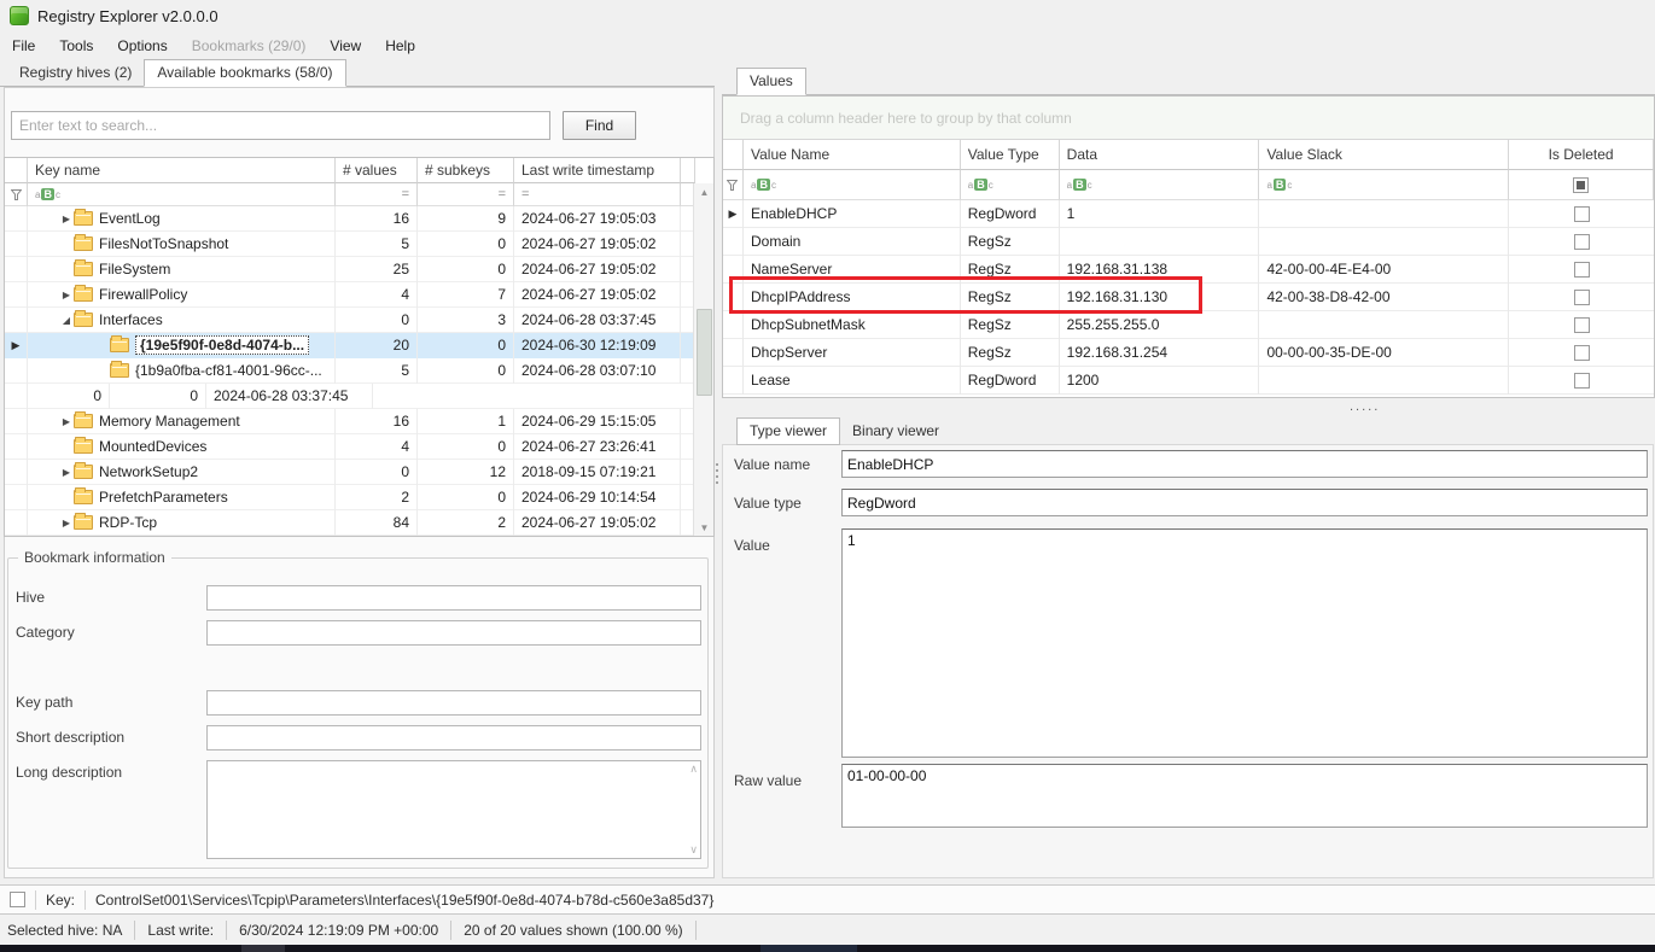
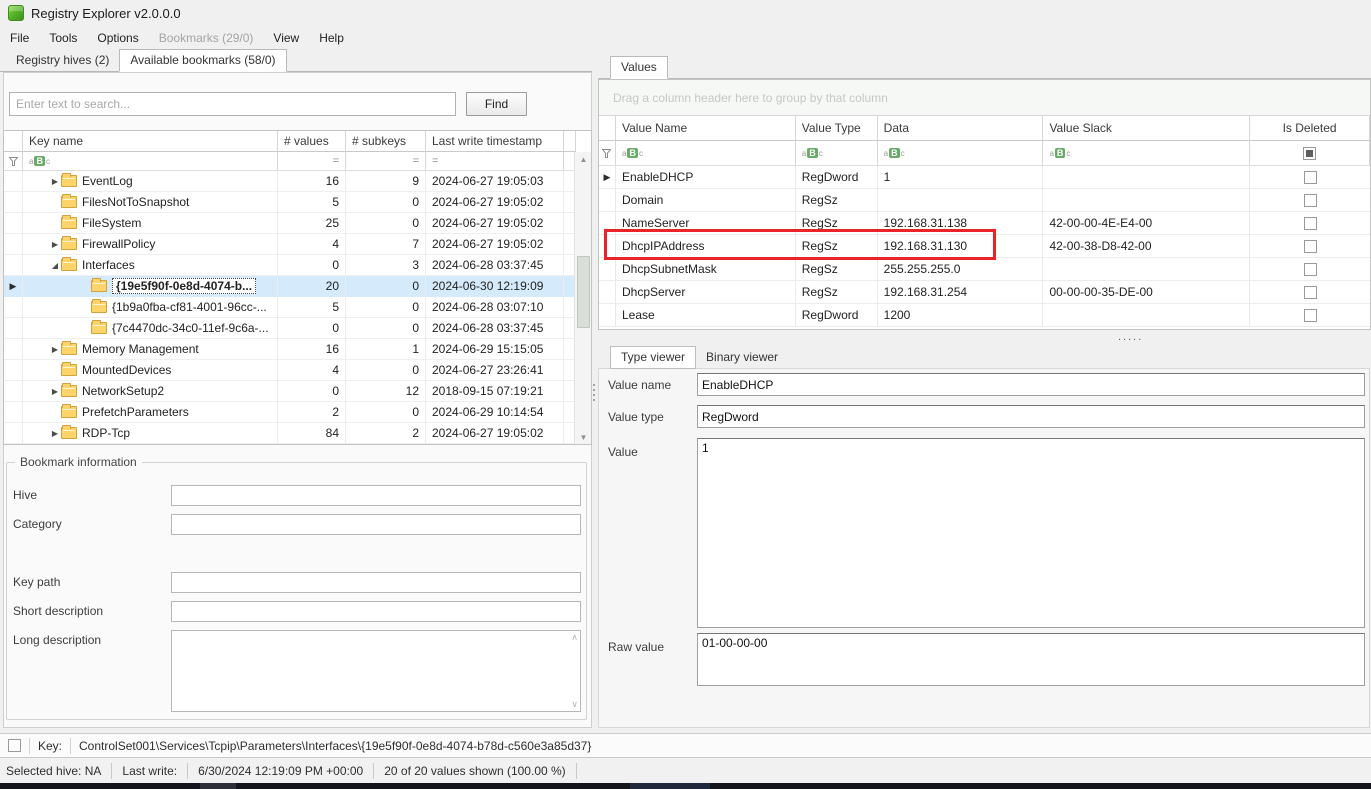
  Registry Explorer v2.0.0.0
  File
  Tools
  Options
  Bookmarks (29/0)
  View
  Help
  Registry hives (2)
  Available bookmarks (58/0)
  Enter text to search...
  Find
  Key name
  # values
  # subkeys
  Last write timestamp
  a
  B
  c
  =
  =
  =
  ▶
  EventLog
  16
  9
  2024-06-27 19:05:03
  FilesNotToSnapshot
  5
  0
  2024-06-27 19:05:02
  FileSystem
  25
  0
  2024-06-27 19:05:02
  ▶
  FirewallPolicy
  4
  7
  2024-06-27 19:05:02
  ◢
  Interfaces
  0
  3
  2024-06-28 03:37:45
  ▶
  {19e5f90f-0e8d-4074-b...
  20
  0
  2024-06-30 12:19:09
  {1b9a0fba-cf81-4001-96cc-...
  5
  0
  2024-06-28 03:07:10
+ {7c4470dc-34c0-11ef-9c6a-...
  0
  0
  2024-06-28 03:37:45
  ▶
  Memory Management
  16
  1
  2024-06-29 15:15:05
  MountedDevices
  4
  0
  2024-06-27 23:26:41
  ▶
  NetworkSetup2
  0
  12
  2018-09-15 07:19:21
  PrefetchParameters
  2
  0
  2024-06-29 10:14:54
  ▶
  RDP-Tcp
  84
  2
  2024-06-27 19:05:02
  ▲
  ▼
  Bookmark information
  Hive
  Category
  Key path
  Short description
  Long description
  ∧
  ∨
  Values
  Drag a column header here to group by that column
  Value Name
  Value Type
  Data
  Value Slack
  Is Deleted
  a
  B
  c
  a
  B
  c
  a
  B
  c
  a
  B
  c
  ▶
  EnableDHCP
  RegDword
  1
  Domain
  RegSz
  NameServer
  RegSz
  192.168.31.138
  42-00-00-4E-E4-00
  DhcpIPAddress
  RegSz
  192.168.31.130
  42-00-38-D8-42-00
  DhcpSubnetMask
  RegSz
  255.255.255.0
  DhcpServer
  RegSz
  192.168.31.254
  00-00-00-35-DE-00
  Lease
  RegDword
  1200
  .....
  Type viewer
  Binary viewer
  Value name
  EnableDHCP
  Value type
  RegDword
  Value
  1
  Raw value
  01-00-00-00
  Key:
  ControlSet001\Services\Tcpip\Parameters\Interfaces\{19e5f90f-0e8d-4074-b78d-c560e3a85d37}
  Selected hive: NA
  Last write:
  6/30/2024 12:19:09 PM +00:00
  20 of 20 values shown (100.00 %)
